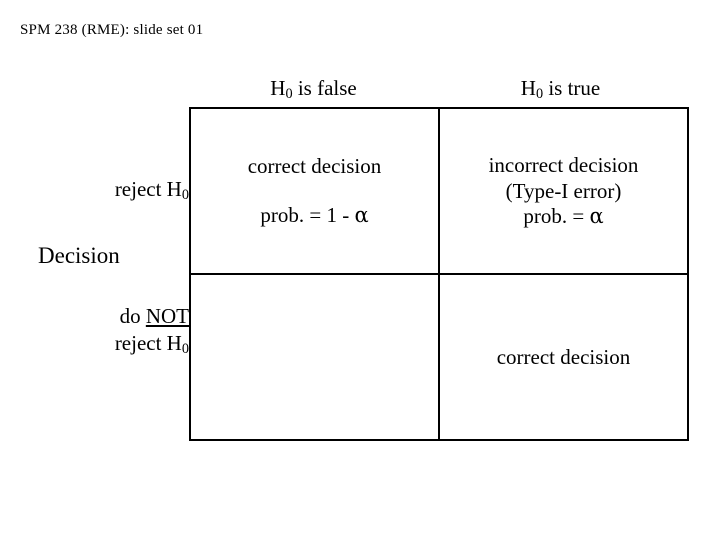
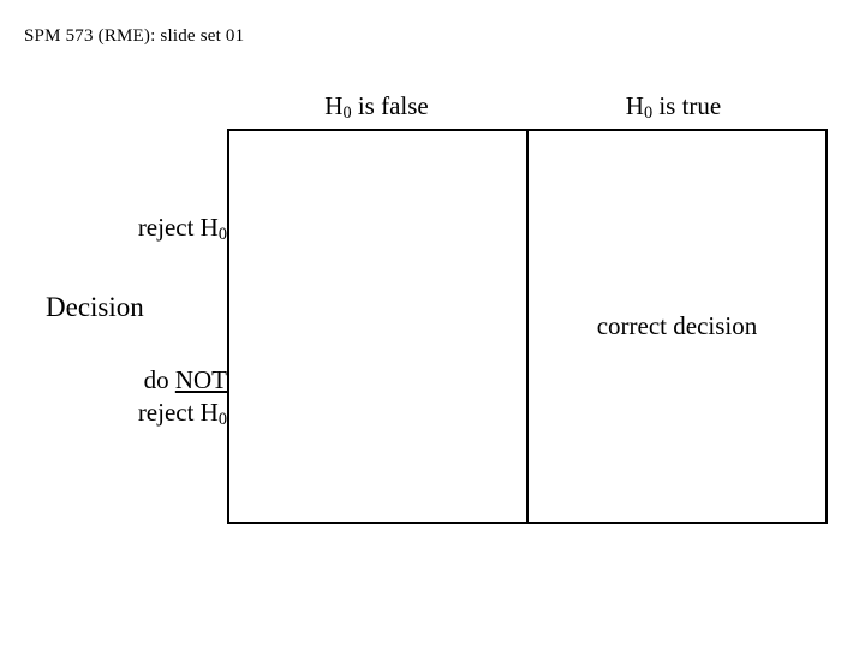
- SPM 238 (RME): slide set 01
+ SPM 573 (RME): slide set 01
  H0 is false
  H0 is true
  Decision
  reject H0
  do NOT
  reject H0
- correct decision prob. = 1 - α	incorrect decision (Type-I error) prob. = α
  	correct decision
